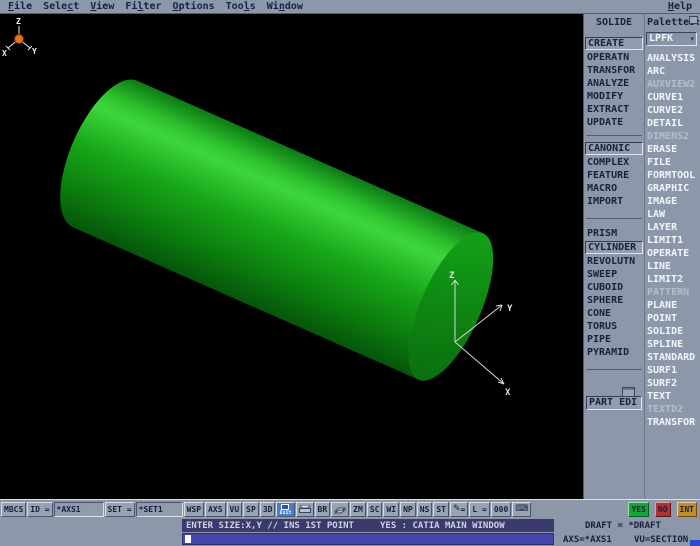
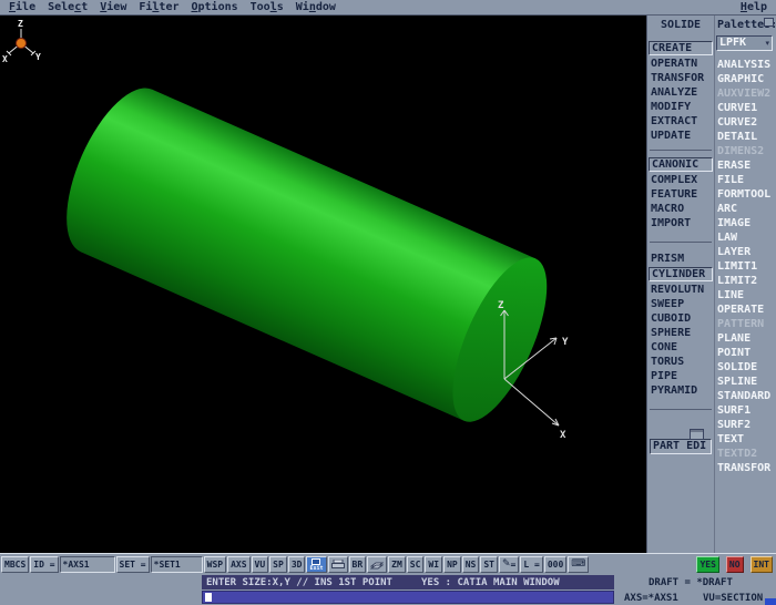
  File
  Select
  View
  Filter
  Options
  Tools
  Window
  Help
  Z
  Y
  X
  Z
  X
  Y
  SOLIDE
  CREATE
  OPERATN
  TRANSFOR
  ANALYZE
  MODIFY
  EXTRACT
  UPDATE
  CANONIC
  COMPLEX
  FEATURE
  MACRO
  IMPORT
  PRISM
  CYLINDER
  REVOLUTN
  SWEEP
  CUBOID
  SPHERE
  CONE
  TORUS
  PIPE
  PYRAMID
  PART EDI
  Palette:
  LPFK
  ▾
  ANALYSIS
- ARC
+ GRAPHIC
  AUXVIEW2
  CURVE1
  CURVE2
  DETAIL
  DIMENS2
  ERASE
  FILE
  FORMTOOL
- GRAPHIC
+ ARC
  IMAGE
  LAW
  LAYER
  LIMIT1
- OPERATE
+ LIMIT2
  LINE
- LIMIT2
+ OPERATE
  PATTERN
  PLANE
  POINT
  SOLIDE
  SPLINE
  STANDARD
  SURF1
  SURF2
  TEXT
  TEXTD2
  TRANSFOR
  MBCS
  ID =
  *AXS1
  SET =
  *SET1
  WSP
  AXS
  VU
  SP
  3D
  BR
  ZM
  SC
  WI
  NP
  NS
  ST
  ✎
  =
  L =
  000
  ⌨
  YES
  NO
  INT
  ENTER SIZE:X,Y // INS 1ST POINT
  YES : CATIA MAIN WINDOW
  DRAFT = *DRAFT
  AXS=*AXS1
  VU=SECTION
